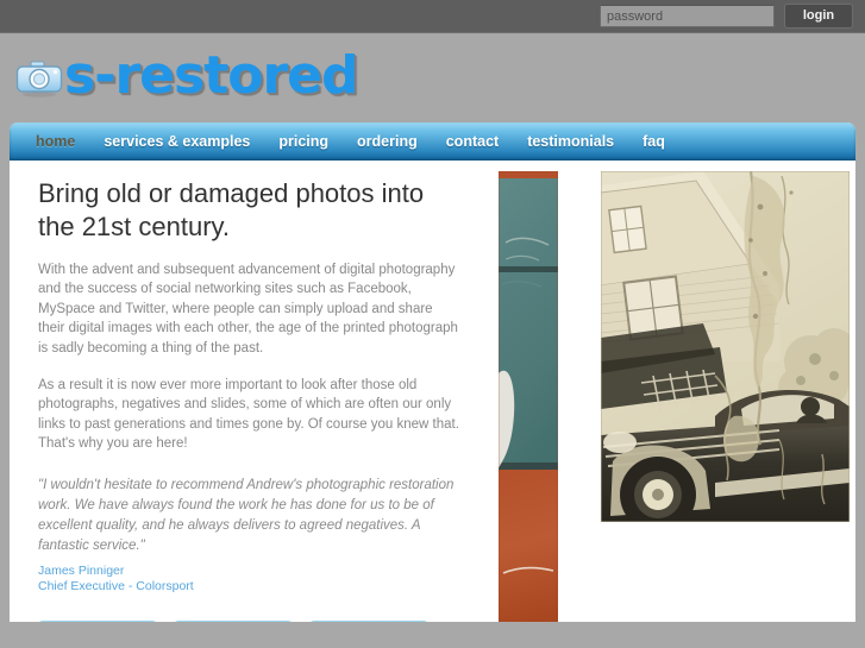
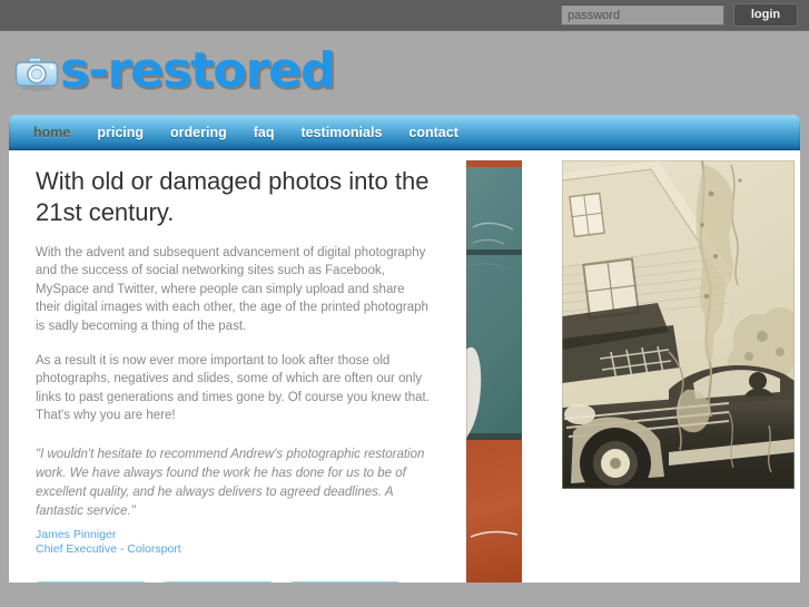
  password
  login
  s-restored
  home
- services & examples
  pricing
  ordering
- contact
+ faq
  testimonials
- faq
+ contact
- Bring old or damaged photos into the 21st century.
+ With old or damaged photos into the 21st century.
  With the advent and subsequent advancement of digital photography and the success of social networking sites such as Facebook, MySpace and Twitter, where people can simply upload and share their digital images with each other, the age of the printed photograph is sadly becoming a thing of the past.
  As a result it is now ever more important to look after those old photographs, negatives and slides, some of which are often our only links to past generations and times gone by. Of course you knew that. That's why you are here!
- "I wouldn't hesitate to recommend Andrew's photographic restoration work. We have always found the work he has done for us to be of excellent quality, and he always delivers to agreed negatives. A fantastic service."
+ "I wouldn't hesitate to recommend Andrew's photographic restoration work. We have always found the work he has done for us to be of excellent quality, and he always delivers to agreed deadlines. A fantastic service."
  James Pinniger
  Chief Executive - Colorsport
